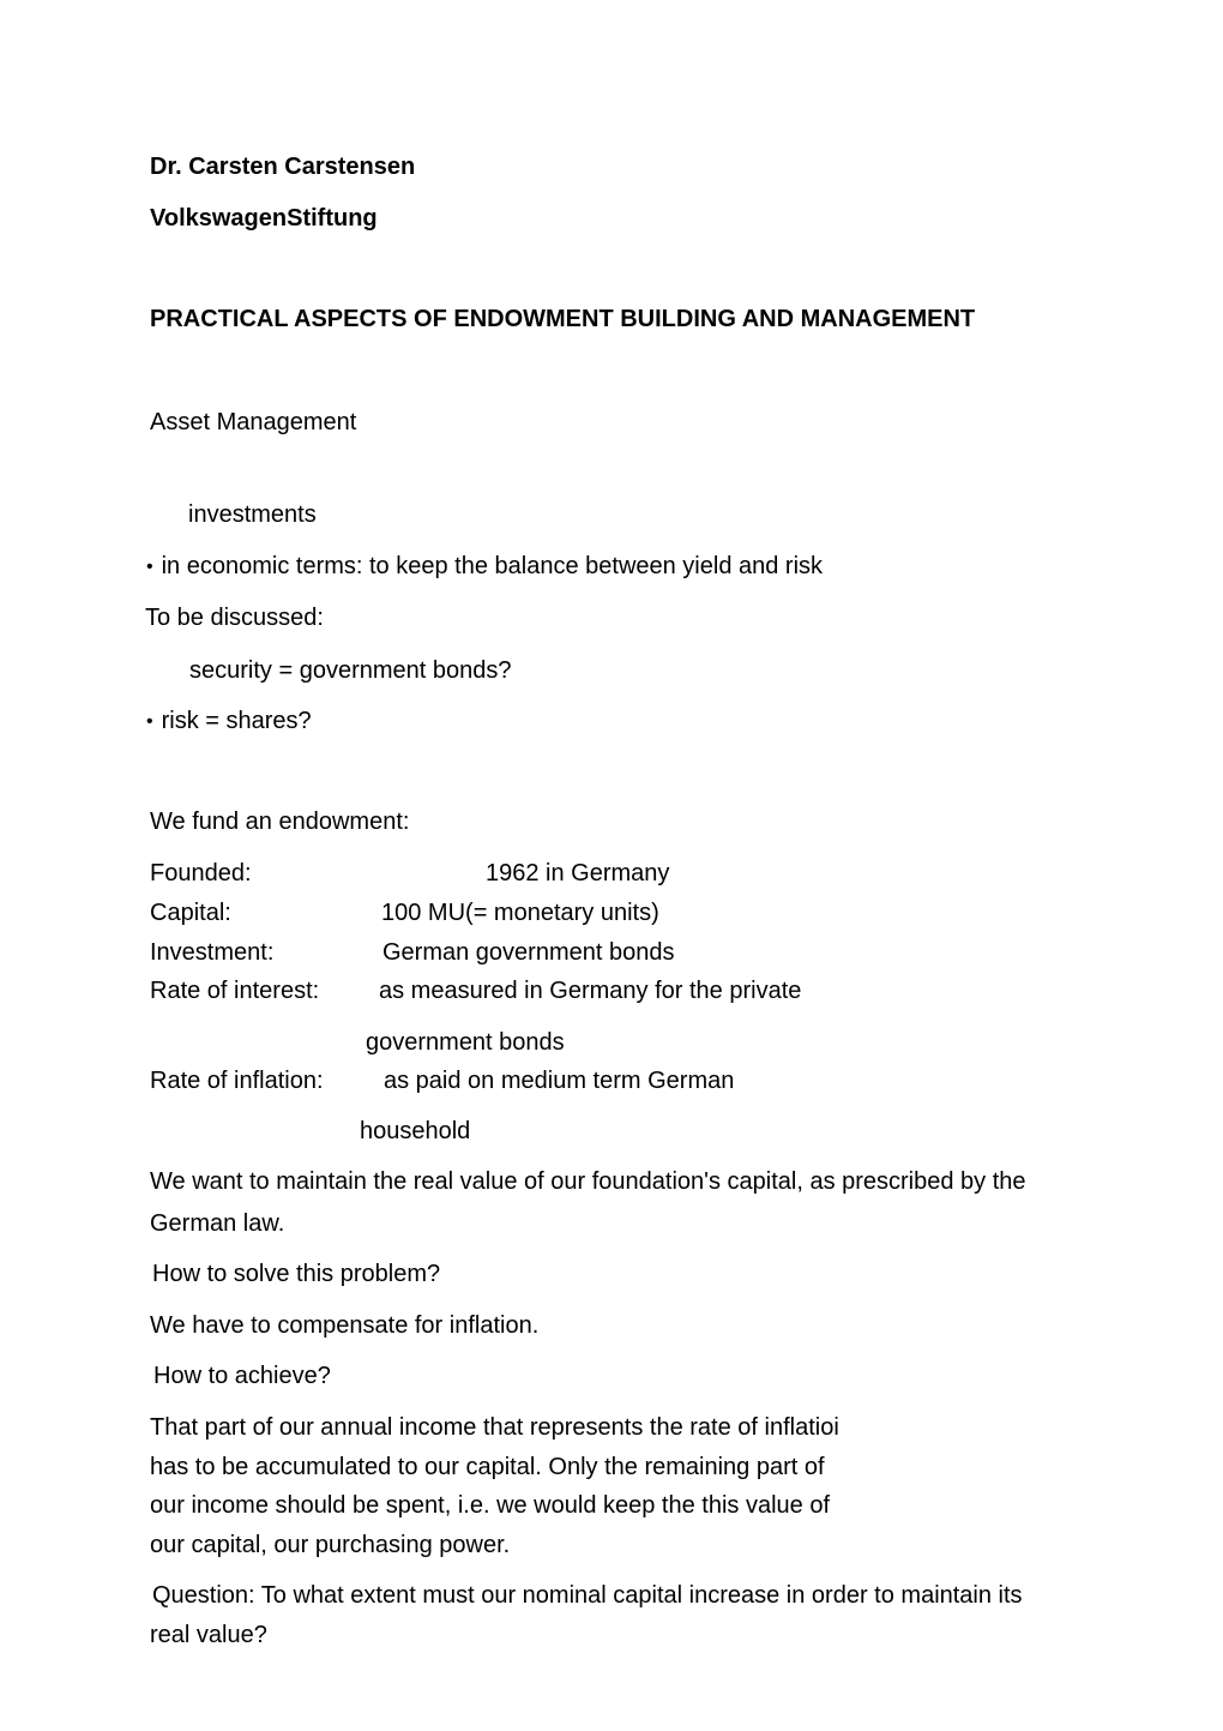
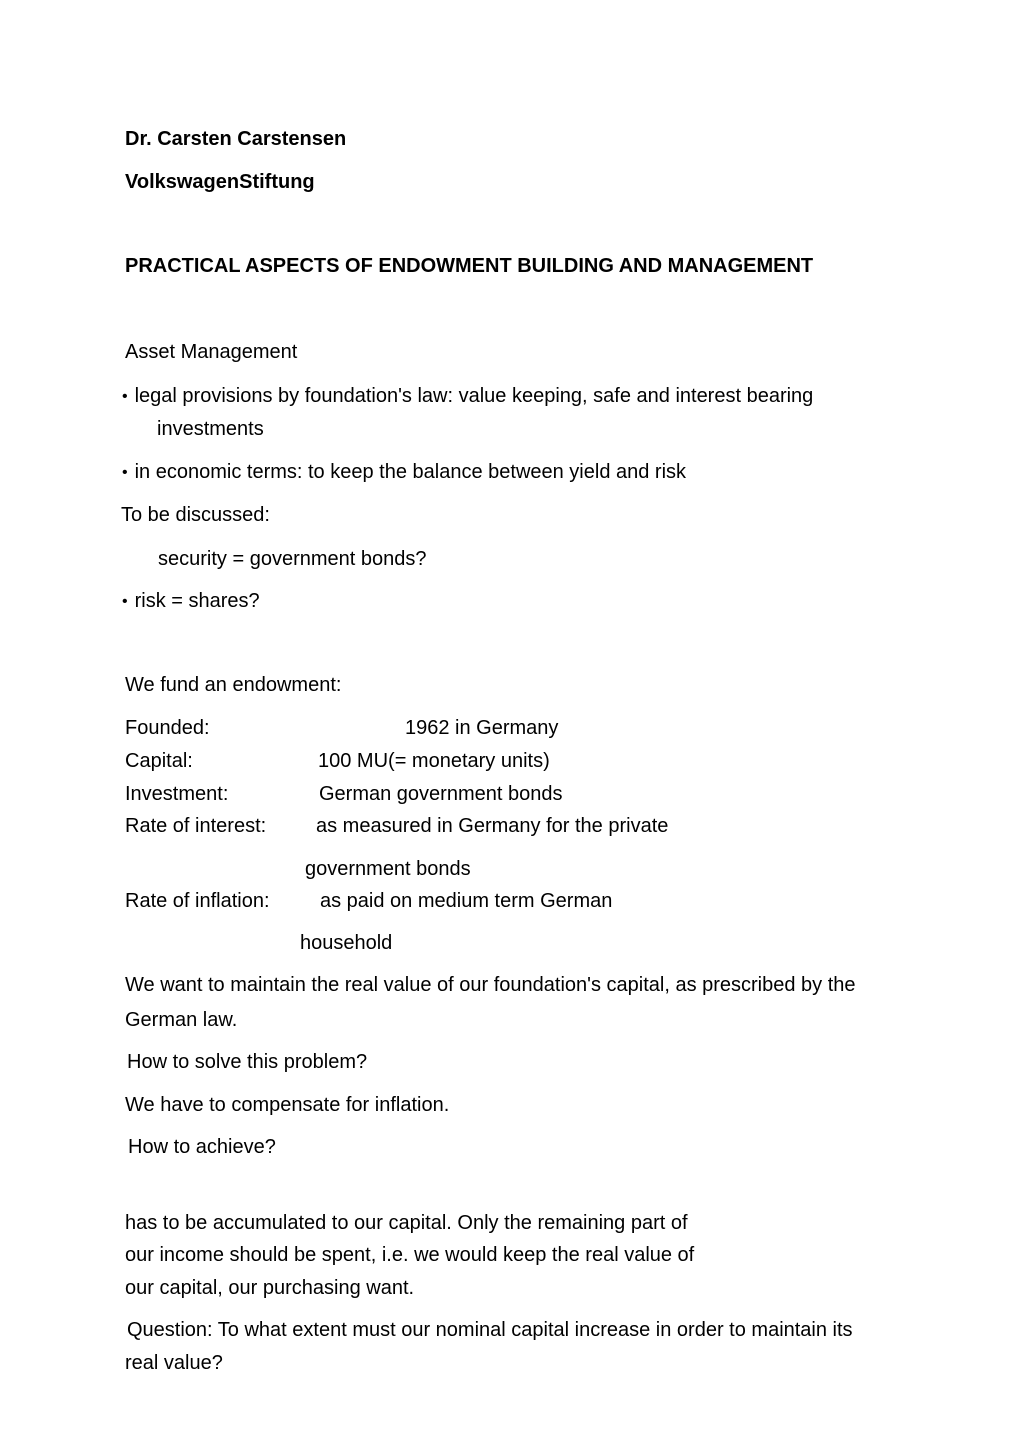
  Dr. Carsten Carstensen
  VolkswagenStiftung
  PRACTICAL ASPECTS OF ENDOWMENT BUILDING AND MANAGEMENT
  Asset Management
+ • legal provisions by foundation's law: value keeping, safe and interest bearing
  investments
  • in economic terms: to keep the balance between yield and risk
  To be discussed:
  security = government bonds?
  • risk = shares?
  We fund an endowment:
  Founded:
  1962 in Germany
  Capital:
  100 MU(= monetary units)
  Investment:
  German government bonds
  Rate of interest:
  as measured in Germany for the private
  government bonds
  Rate of inflation:
  as paid on medium term German
  household
  We want to maintain the real value of our foundation's capital, as prescribed by the
  German law.
  How to solve this problem?
  We have to compensate for inflation.
  How to achieve?
- That part of our annual income that represents the rate of inflatioi
  has to be accumulated to our capital. Only the remaining part of
- our income should be spent, i.e. we would keep the this value of
+ our income should be spent, i.e. we would keep the real value of
- our capital, our purchasing power.
+ our capital, our purchasing want.
  Question: To what extent must our nominal capital increase in order to maintain its
  real value?
